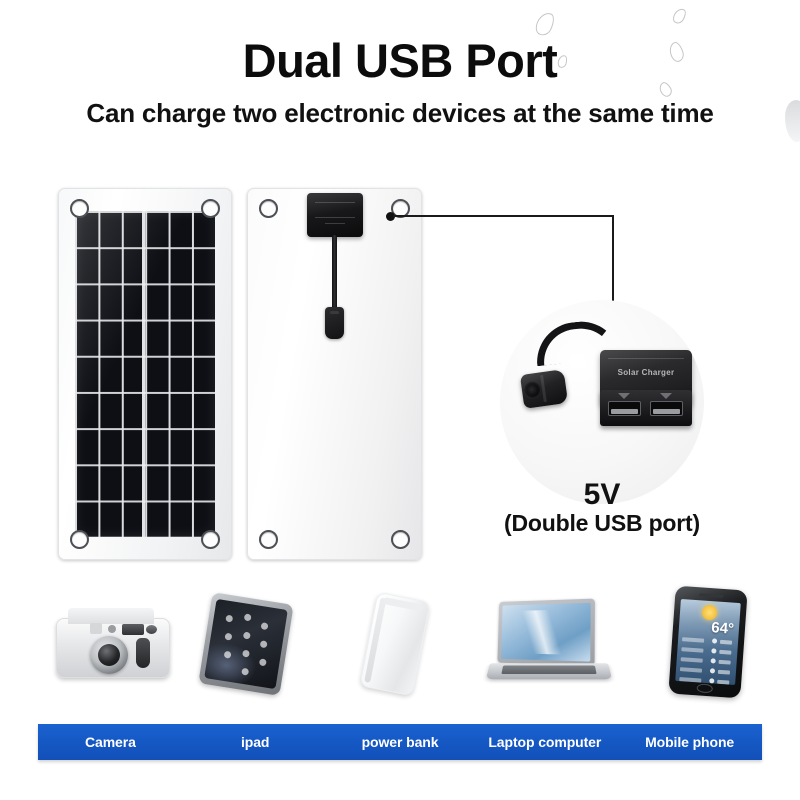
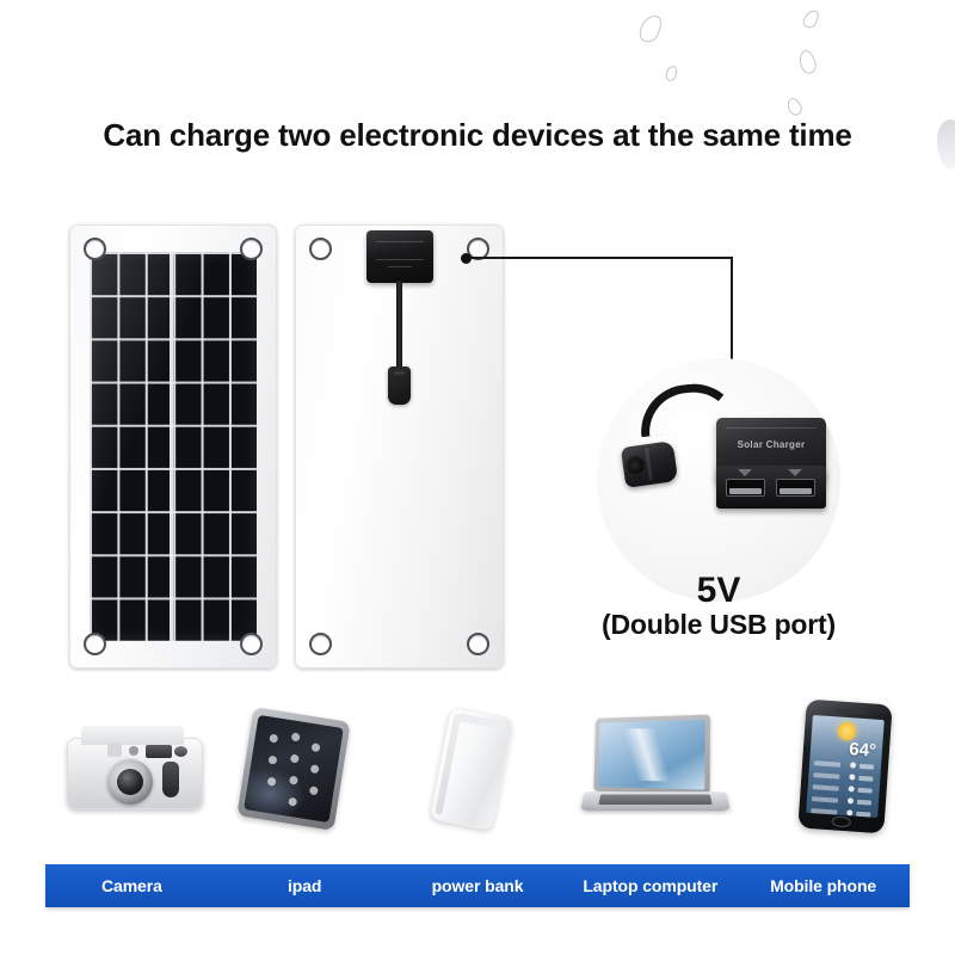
- Dual USB Port
  Can charge two electronic devices at the same time
  Solar Charger
  5V
  (Double USB port)
  Camera
  ipad
  power bank
  Laptop computer
  Mobile phone
